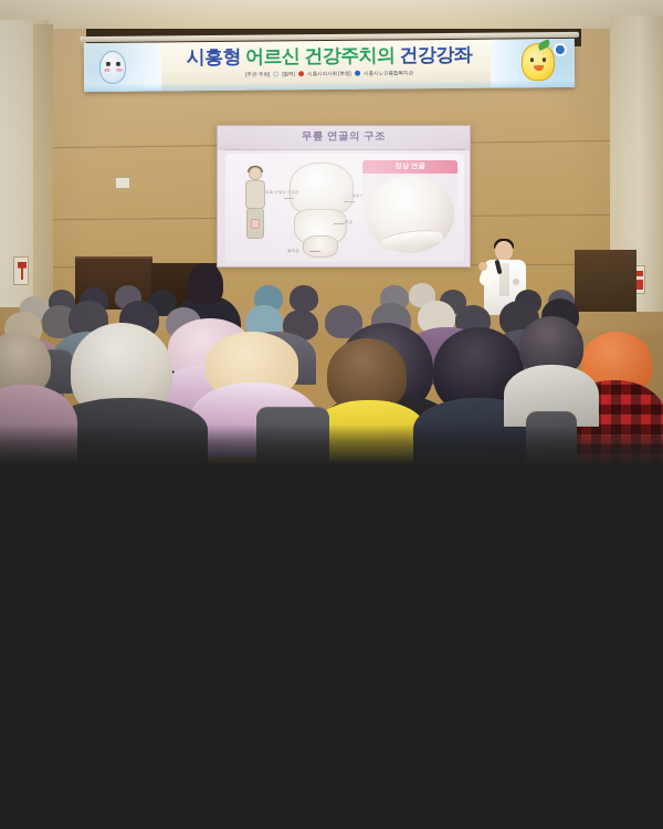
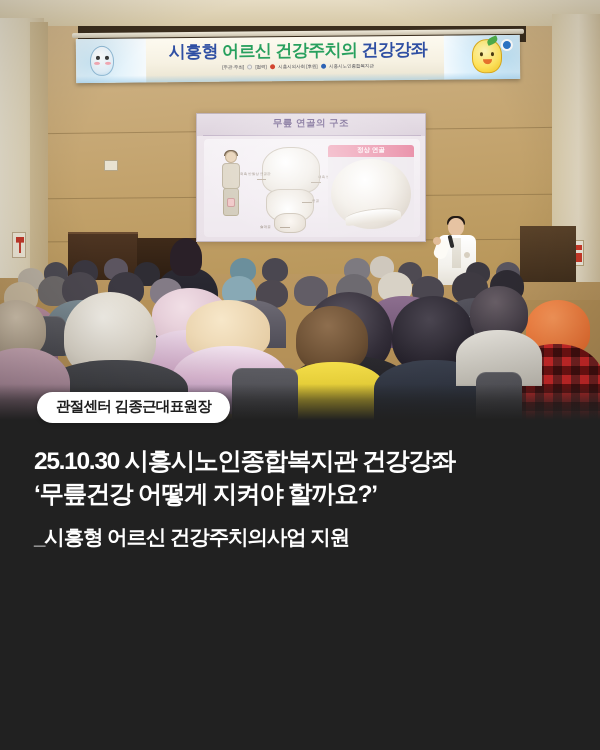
+ 관절센터 김종근대표원장
+ 25.10.30 시흥시노인종합복지관 건강강좌
+ ‘무릎건강 어떻게 지켜야 할까요?’
+ _시흥형 어르신 건강주치의사업 지원
